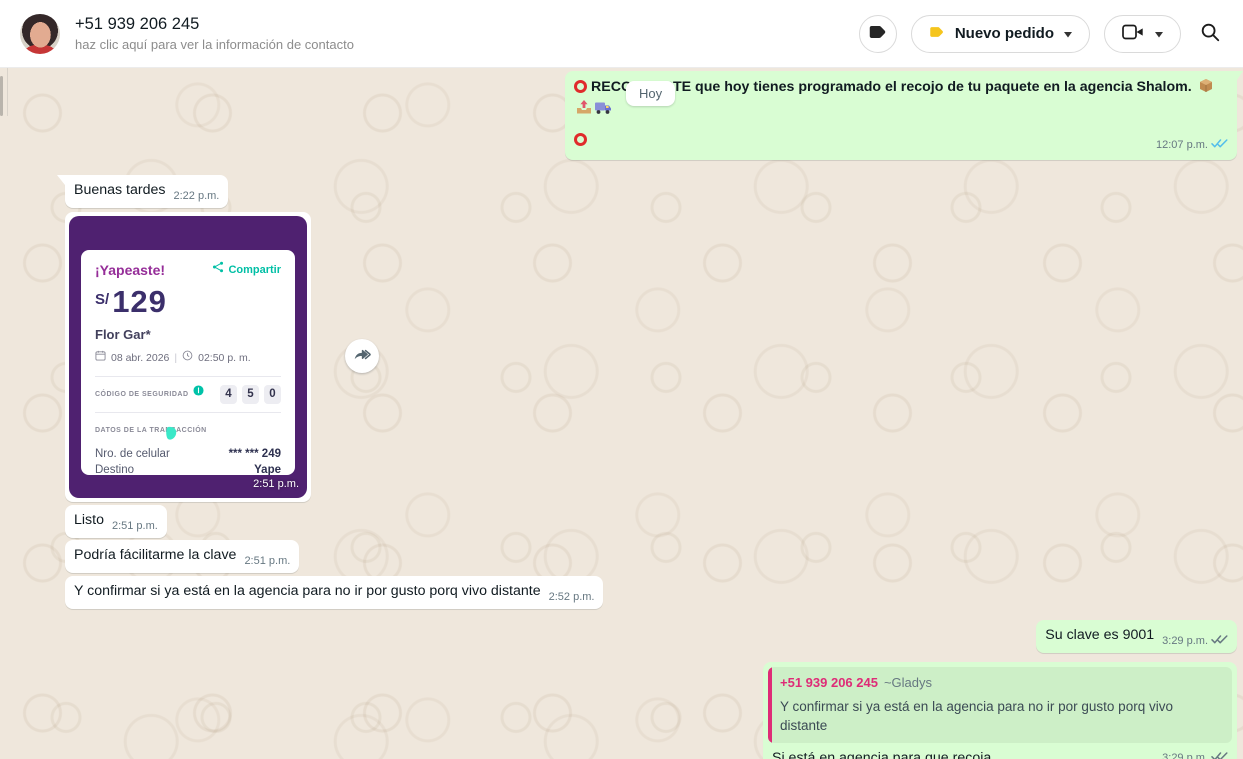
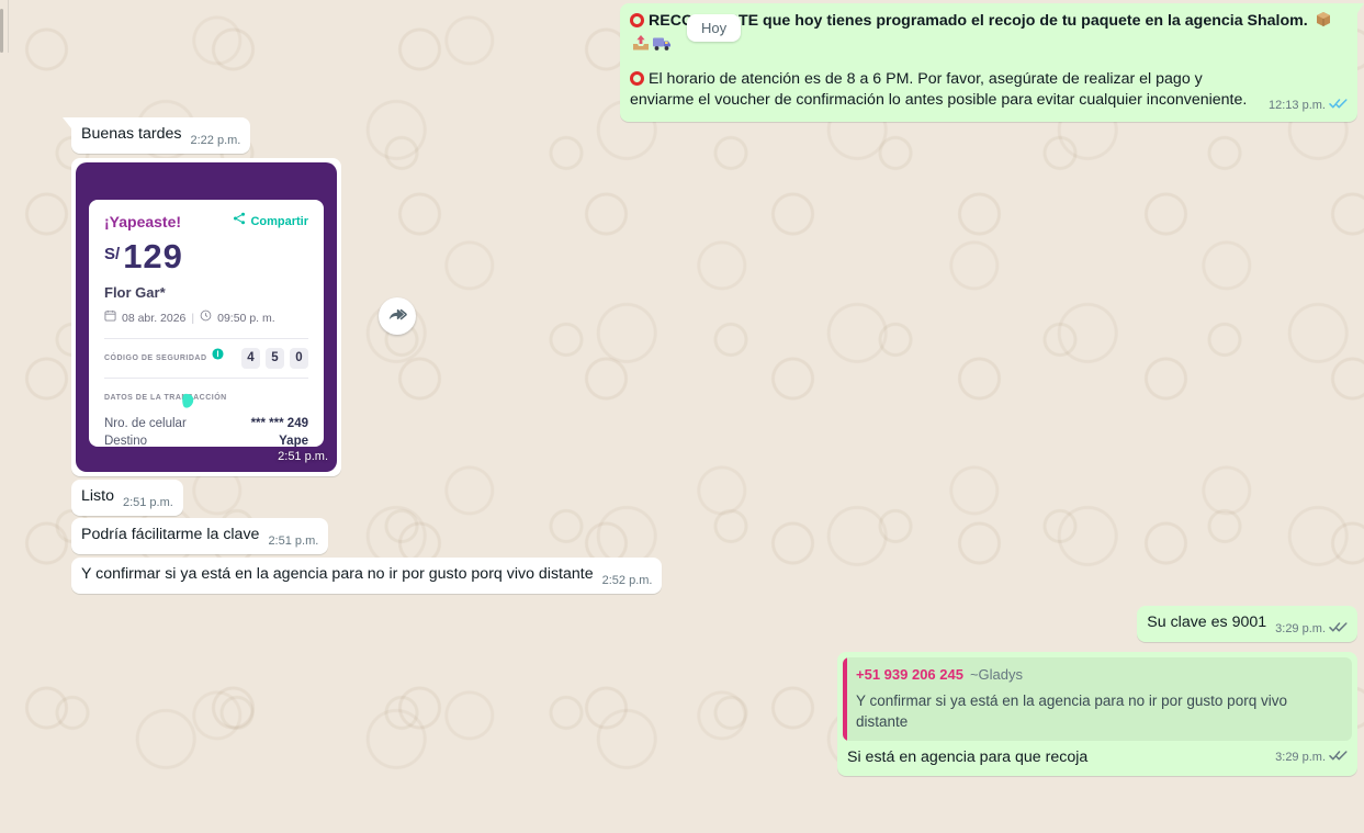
- +51 939 206 245
- haz clic aquí para ver la información de contacto
- Nuevo pedido
  RECTE que hoy tienes programado el recojo de tu paquete en la agencia Shalom.
+ El horario de atención es de 8 a 6 PM. Por favor, asegúrate de realizar el pago y enviarme el voucher de confirmación lo antes posible para evitar cualquier inconveniente.
- 12:07 p.m.
+ 12:13 p.m.
  Hoy
  Buenas tardes
  2:22 p.m.
  ¡Yapeaste!
  Compartir
  S/
  129
  Flor Gar*
  08 abr. 2026
  |
- 02:50 p. m.
+ 09:50 p. m.
  4
  5
  0
  Nro. de celular
  *** *** 249
  Destino
  Yape
  2:51 p.m.
  Listo
  2:51 p.m.
  Podría fácilitarme la clave
  2:51 p.m.
  Y confirmar si ya está en la agencia para no ir por gusto porq vivo distante
  2:52 p.m.
  Su clave es 9001
  3:29 p.m.
  +51 939 206 245 ~Gladys
  Y confirmar si ya está en la agencia para no ir por gusto porq vivo distante
  Si está en agencia para que recoja
  3:29 p.m.
